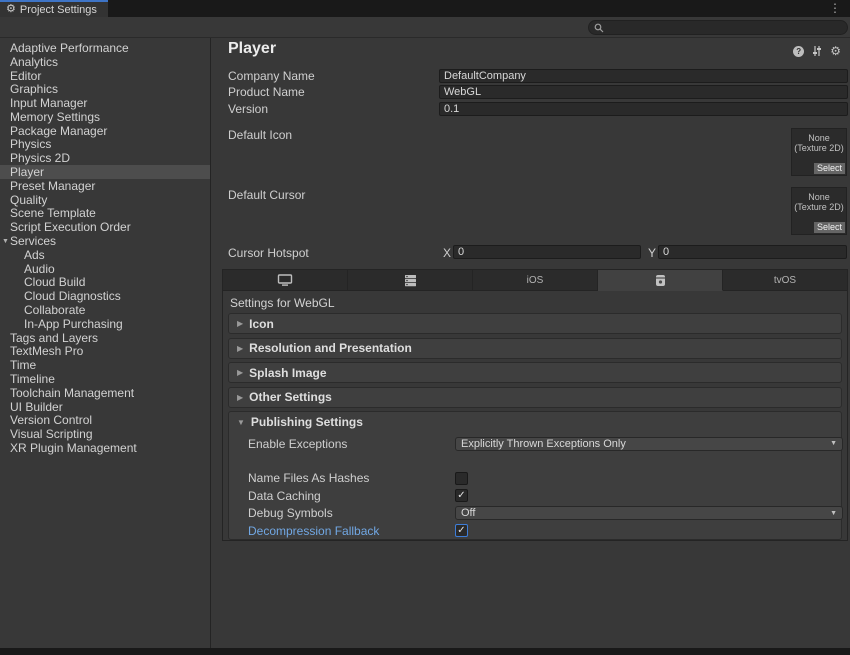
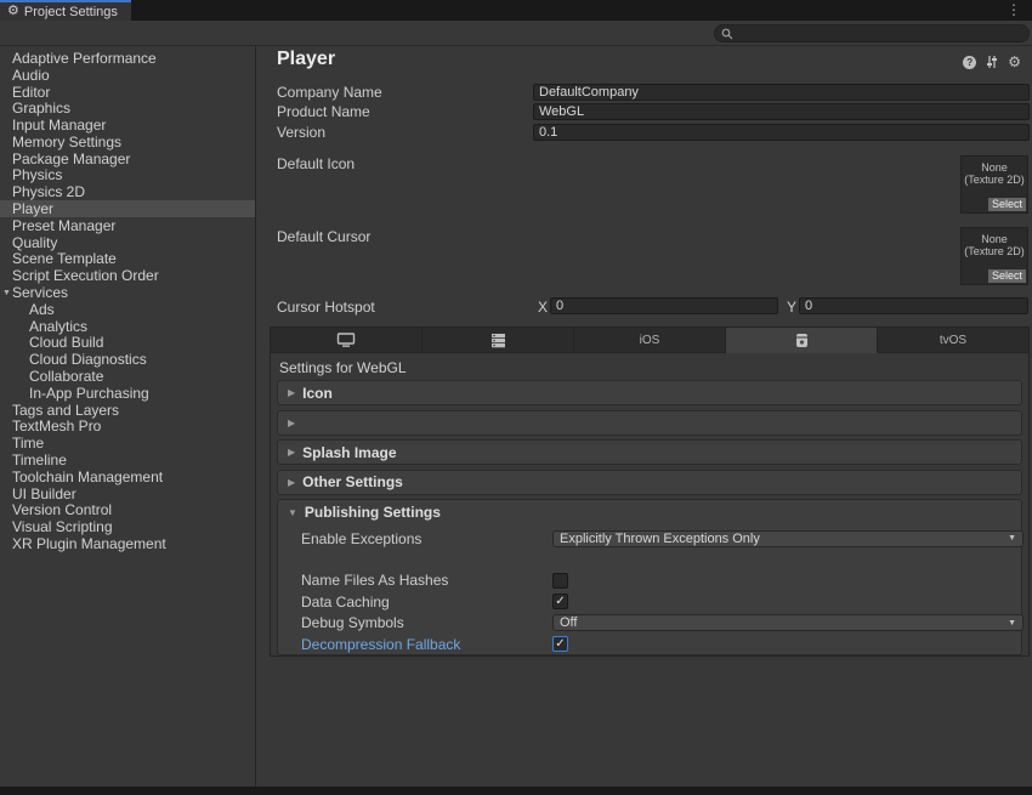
  ⚙
  Project Settings
  ⋮
  Adaptive Performance
- Analytics
+ Audio
  Editor
  Graphics
  Input Manager
  Memory Settings
  Package Manager
  Physics
  Physics 2D
  Player
  Preset Manager
  Quality
  Scene Template
  Script Execution Order
  Services
  Ads
- Audio
+ Analytics
  Cloud Build
  Cloud Diagnostics
  Collaborate
  In-App Purchasing
  Tags and Layers
  TextMesh Pro
  Time
  Timeline
  Toolchain Management
  UI Builder
  Version Control
  Visual Scripting
  XR Plugin Management
  Player
  ?
  ⚙
  Company Name
  DefaultCompany
  Product Name
  WebGL
  Version
  0.1
  Default Icon
  None
  (Texture 2D)
  Select
  Default Cursor
  None
  (Texture 2D)
  Select
  Cursor Hotspot
  X
  0
  Y
  0
  iOS
  tvOS
  Settings for WebGL
  ▶
  Icon
  ▶
- Resolution and Presentation
  ▶
  Splash Image
  ▶
  Other Settings
  ▼
  Publishing Settings
  Enable Exceptions
  Explicitly Thrown Exceptions Only
  Name Files As Hashes
  Data Caching
  ✓
  Debug Symbols
  Off
  Decompression Fallback
  ✓
